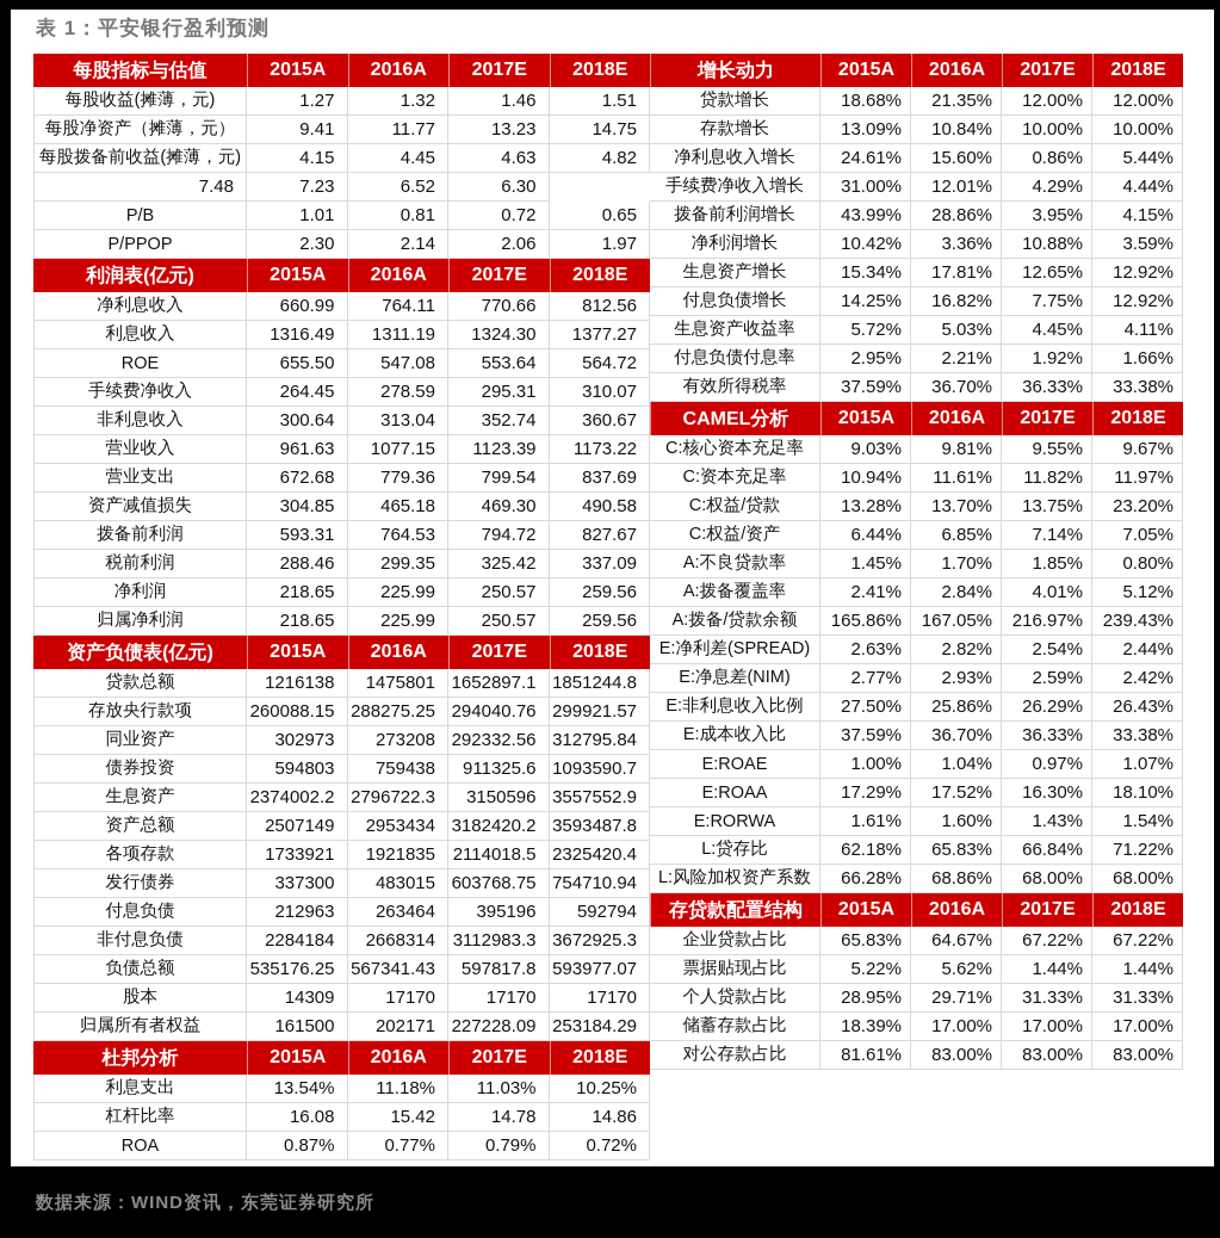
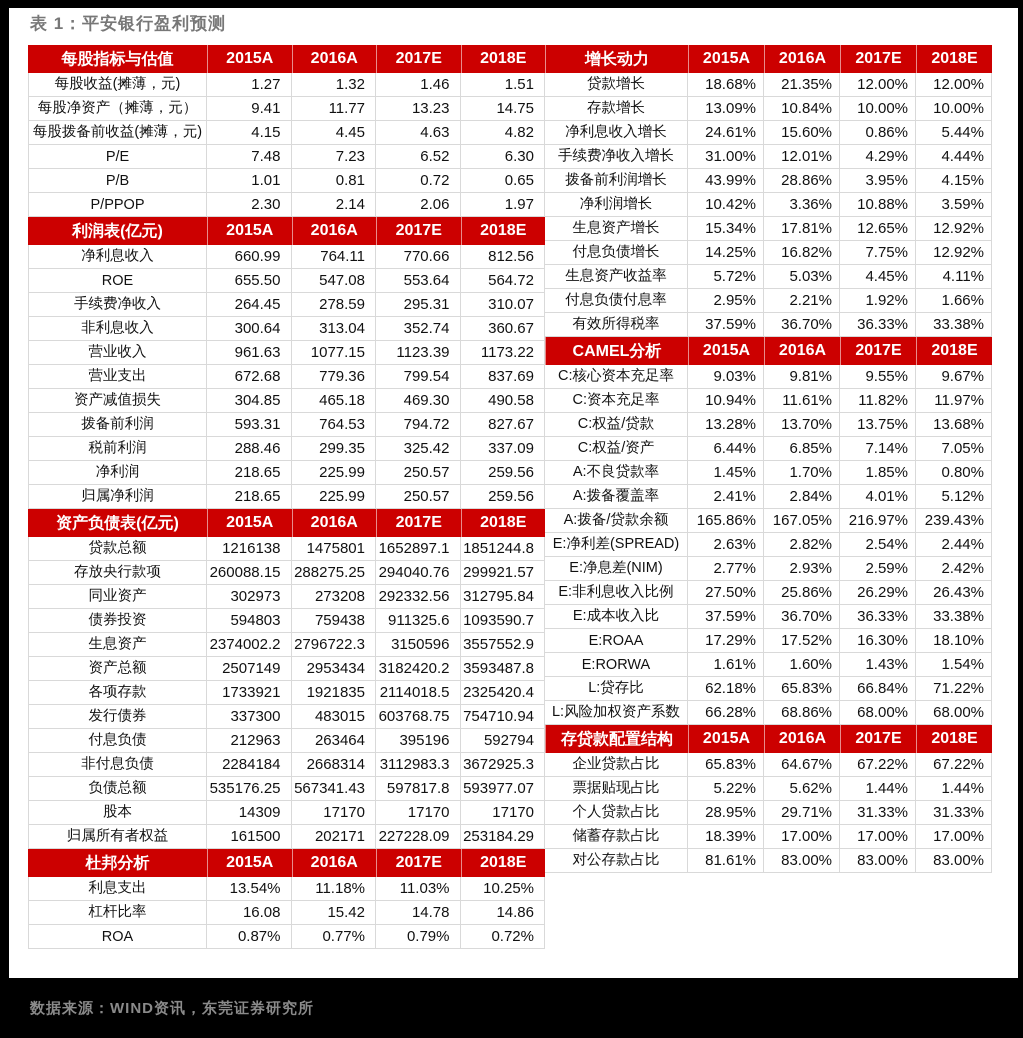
  表 1：平安银行盈利预测
  每股指标与估值
  2015A
  2016A
  2017E
  2018E
  每股收益(摊薄，元)
  1.27
  1.32
  1.46
  1.51
  每股净资产（摊薄，元）
  9.41
  11.77
  13.23
  14.75
  每股拨备前收益(摊薄，元)
  4.15
  4.45
  4.63
  4.82
+ P/E
  7.48
  7.23
  6.52
  6.30
  P/B
  1.01
  0.81
  0.72
  0.65
  P/PPOP
  2.30
  2.14
  2.06
  1.97
  利润表(亿元)
  2015A
  2016A
  2017E
  2018E
  净利息收入
  660.99
  764.11
  770.66
  812.56
- 利息收入
- 1316.49
- 1311.19
- 1324.30
- 1377.27
  ROE
  655.50
  547.08
  553.64
  564.72
  手续费净收入
  264.45
  278.59
  295.31
  310.07
  非利息收入
  300.64
  313.04
  352.74
  360.67
  营业收入
  961.63
  1077.15
  1123.39
  1173.22
  营业支出
  672.68
  779.36
  799.54
  837.69
  资产减值损失
  304.85
  465.18
  469.30
  490.58
  拨备前利润
  593.31
  764.53
  794.72
  827.67
  税前利润
  288.46
  299.35
  325.42
  337.09
  净利润
  218.65
  225.99
  250.57
  259.56
  归属净利润
  218.65
  225.99
  250.57
  259.56
  资产负债表(亿元)
  2015A
  2016A
  2017E
  2018E
  贷款总额
  1216138
  1475801
  1652897.1
  1851244.8
  存放央行款项
  260088.15
  288275.25
  294040.76
  299921.57
  同业资产
  302973
  273208
  292332.56
  312795.84
  债券投资
  594803
  759438
  911325.6
  1093590.7
  生息资产
  2374002.2
  2796722.3
  3150596
  3557552.9
  资产总额
  2507149
  2953434
  3182420.2
  3593487.8
  各项存款
  1733921
  1921835
  2114018.5
  2325420.4
  发行债券
  337300
  483015
  603768.75
  754710.94
  付息负债
  212963
  263464
  395196
  592794
  非付息负债
  2284184
  2668314
  3112983.3
  3672925.3
  负债总额
  535176.25
  567341.43
  597817.8
  593977.07
  股本
  14309
  17170
  17170
  17170
  归属所有者权益
  161500
  202171
  227228.09
  253184.29
  杜邦分析
  2015A
  2016A
  2017E
  2018E
  利息支出
  13.54%
  11.18%
  11.03%
  10.25%
  杠杆比率
  16.08
  15.42
  14.78
  14.86
  ROA
  0.87%
  0.77%
  0.79%
  0.72%
  增长动力
  2015A
  2016A
  2017E
  2018E
  贷款增长
  18.68%
  21.35%
  12.00%
  12.00%
  存款增长
  13.09%
  10.84%
  10.00%
  10.00%
  净利息收入增长
  24.61%
  15.60%
  0.86%
  5.44%
  手续费净收入增长
  31.00%
  12.01%
  4.29%
  4.44%
  拨备前利润增长
  43.99%
  28.86%
  3.95%
  4.15%
  净利润增长
  10.42%
  3.36%
  10.88%
  3.59%
  生息资产增长
  15.34%
  17.81%
  12.65%
  12.92%
  付息负债增长
  14.25%
  16.82%
  7.75%
  12.92%
  生息资产收益率
  5.72%
  5.03%
  4.45%
  4.11%
  付息负债付息率
  2.95%
  2.21%
  1.92%
  1.66%
  有效所得税率
  37.59%
  36.70%
  36.33%
  33.38%
  CAMEL分析
  2015A
  2016A
  2017E
  2018E
  C:核心资本充足率
  9.03%
  9.81%
  9.55%
  9.67%
  C:资本充足率
  10.94%
  11.61%
  11.82%
  11.97%
  C:权益/贷款
  13.28%
  13.70%
  13.75%
- 23.20%
+ 13.68%
  C:权益/资产
  6.44%
  6.85%
  7.14%
  7.05%
  A:不良贷款率
  1.45%
  1.70%
  1.85%
  0.80%
  A:拨备覆盖率
  2.41%
  2.84%
  4.01%
  5.12%
  A:拨备/贷款余额
  165.86%
  167.05%
  216.97%
  239.43%
  E:净利差(SPREAD)
  2.63%
  2.82%
  2.54%
  2.44%
  E:净息差(NIM)
  2.77%
  2.93%
  2.59%
  2.42%
  E:非利息收入比例
  27.50%
  25.86%
  26.29%
  26.43%
  E:成本收入比
  37.59%
  36.70%
  36.33%
  33.38%
- E:ROAE
- 1.00%
- 1.04%
- 0.97%
- 1.07%
  E:ROAA
  17.29%
  17.52%
  16.30%
  18.10%
  E:RORWA
  1.61%
  1.60%
  1.43%
  1.54%
  L:贷存比
  62.18%
  65.83%
  66.84%
  71.22%
  L:风险加权资产系数
  66.28%
  68.86%
  68.00%
  68.00%
  存贷款配置结构
  2015A
  2016A
  2017E
  2018E
  企业贷款占比
  65.83%
  64.67%
  67.22%
  67.22%
  票据贴现占比
  5.22%
  5.62%
  1.44%
  1.44%
  个人贷款占比
  28.95%
  29.71%
  31.33%
  31.33%
  储蓄存款占比
  18.39%
  17.00%
  17.00%
  17.00%
  对公存款占比
  81.61%
  83.00%
  83.00%
  83.00%
  数据来源：WIND资讯，东莞证券研究所
